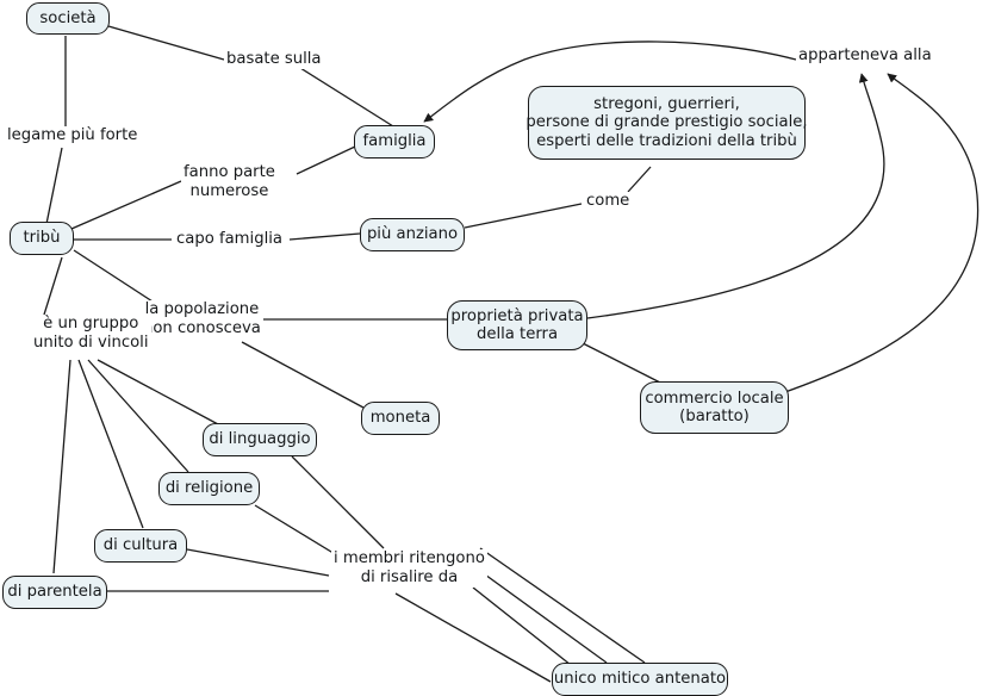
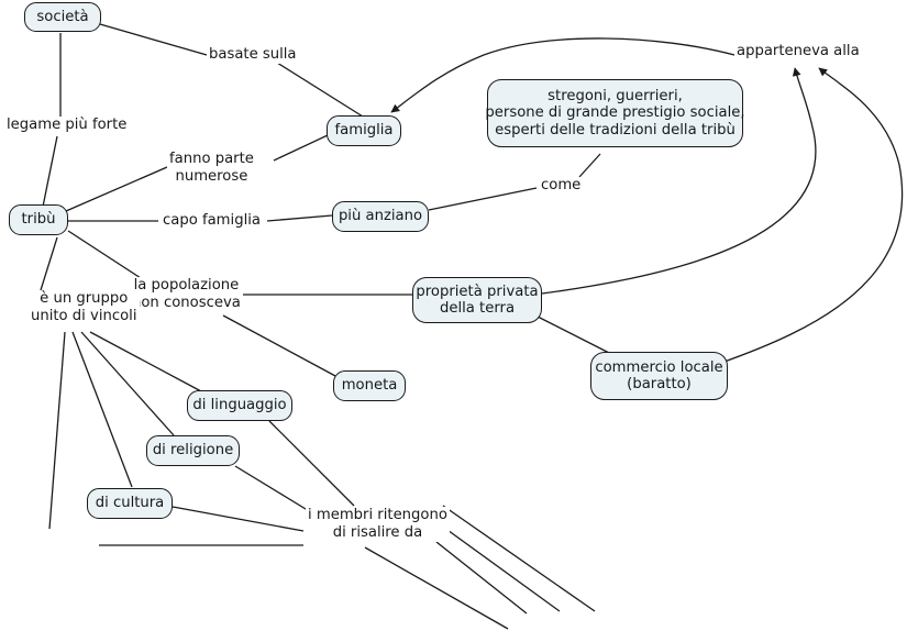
  società
  famiglia
  stregoni, guerrieri,
  persone di grande prestigio sociale,
  esperti delle tradizioni della tribù
  tribù
  più anziano
  proprietà privata
  della terra
  commercio locale
  (baratto)
  moneta
  di linguaggio
  di religione
  di cultura
- di parentela
- unico mitico antenato
  basate sulla
  apparteneva alla
  legame più forte
  fanno parte
  numerose
  come
  capo famiglia
  la popolazione
  on conosceva
  è un gruppo
  unito di vincoli
  i membri ritengono
  di risalire da
